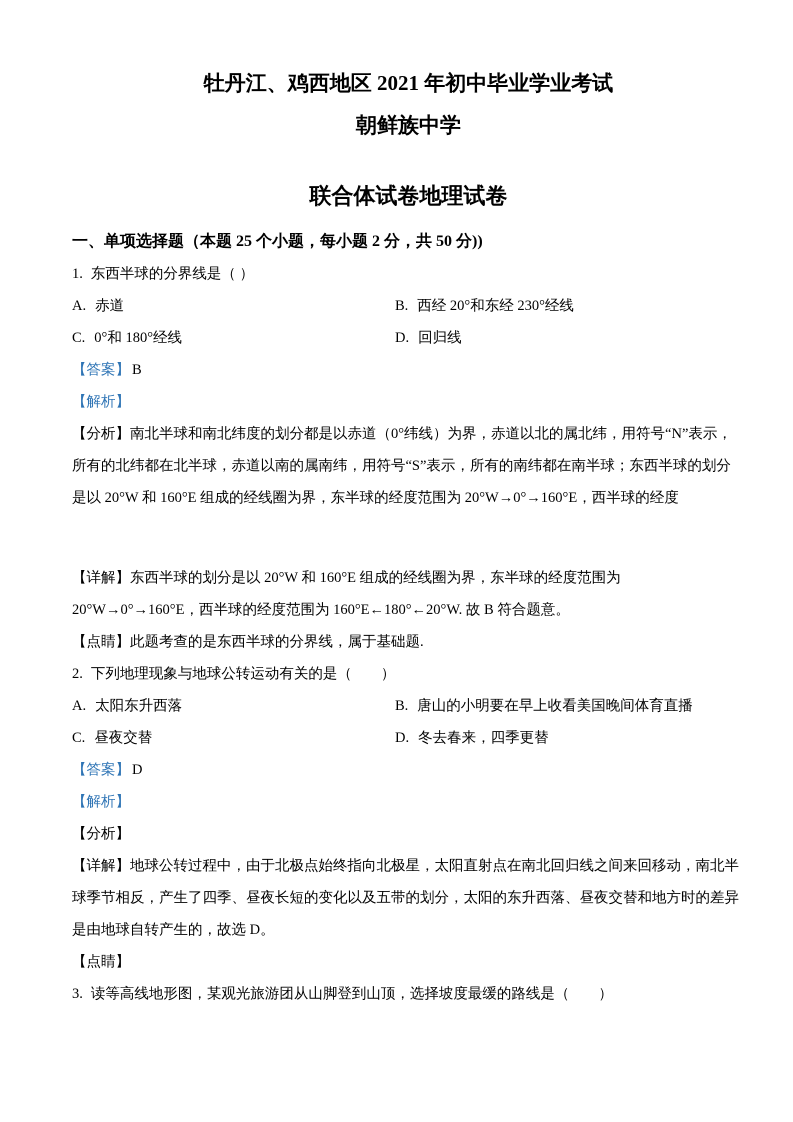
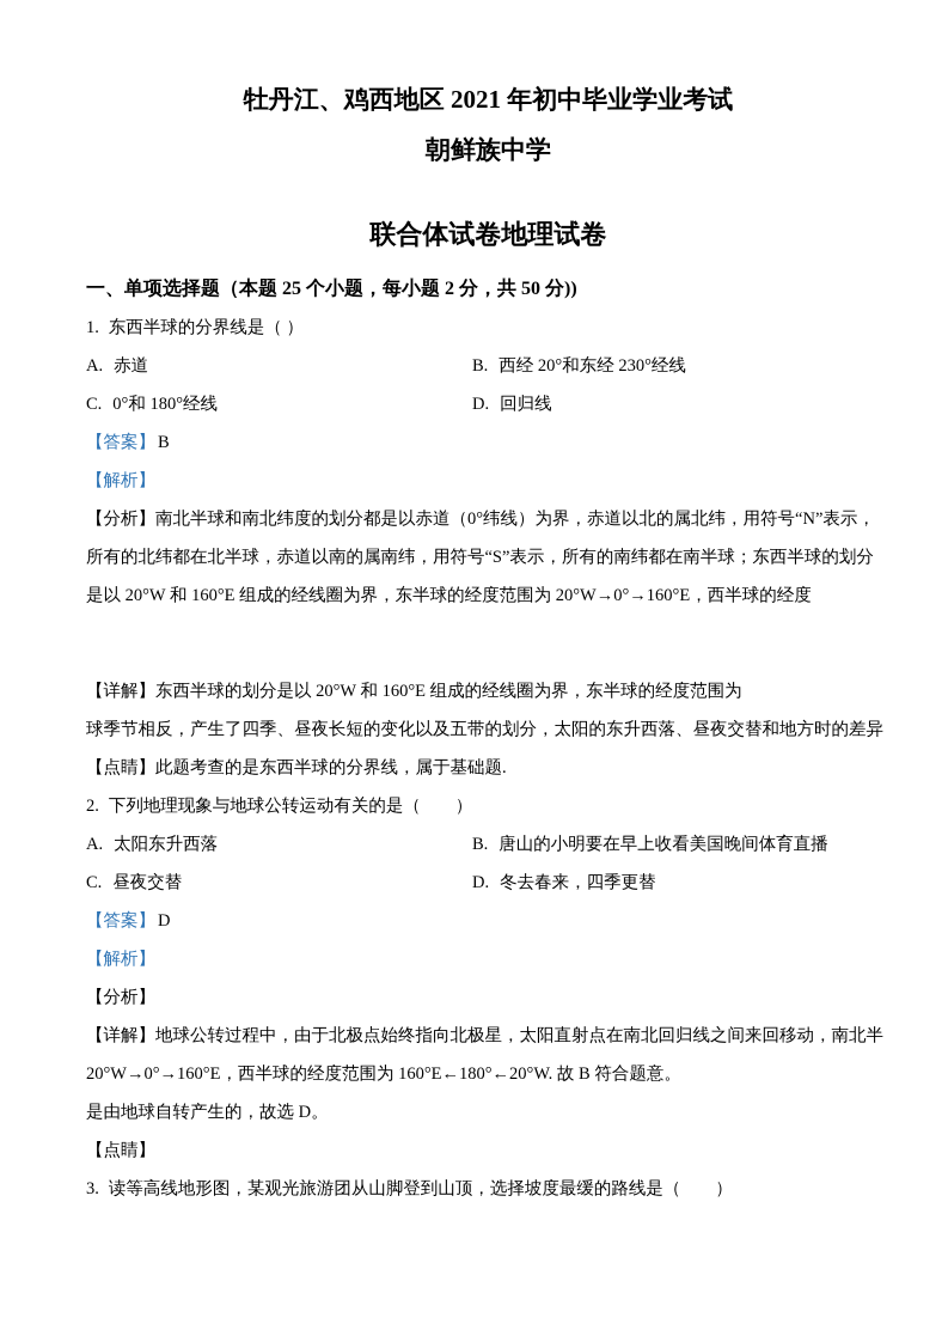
  牡丹江、鸡西地区 2021 年初中毕业学业考试
  朝鲜族中学
  联合体试卷地理试卷
  一、单项选择题（本题 25 个小题，每小题 2 分，共 50 分))
  1. 东西半球的分界线是（ ）
  A. 赤道
  B. 西经 20°和东经 230°经线
  C. 0°和 180°经线
  D. 回归线
  【答案】 B
  【解析】
  【分析】南北半球和南北纬度的划分都是以赤道（0°纬线）为界，赤道以北的属北纬，用符号“N”表示，
  所有的北纬都在北半球，赤道以南的属南纬，用符号“S”表示，所有的南纬都在南半球；东西半球的划分
  是以 20°W 和 160°E 组成的经线圈为界，东半球的经度范围为 20°W→0°→160°E，西半球的经度
  【详解】东西半球的划分是以 20°W 和 160°E 组成的经线圈为界，东半球的经度范围为
- 20°W→0°→160°E，西半球的经度范围为 160°E←180°←20°W. 故 B 符合题意。
+ 球季节相反，产生了四季、昼夜长短的变化以及五带的划分，太阳的东升西落、昼夜交替和地方时的差异
  【点睛】此题考查的是东西半球的分界线，属于基础题.
  2. 下列地理现象与地球公转运动有关的是（ ）
  A. 太阳东升西落
  B. 唐山的小明要在早上收看美国晚间体育直播
  C. 昼夜交替
  D. 冬去春来，四季更替
  【答案】 D
  【解析】
  【分析】
  【详解】地球公转过程中，由于北极点始终指向北极星，太阳直射点在南北回归线之间来回移动，南北半
- 球季节相反，产生了四季、昼夜长短的变化以及五带的划分，太阳的东升西落、昼夜交替和地方时的差异
+ 20°W→0°→160°E，西半球的经度范围为 160°E←180°←20°W. 故 B 符合题意。
  是由地球自转产生的，故选 D。
  【点睛】
  3. 读等高线地形图，某观光旅游团从山脚登到山顶，选择坡度最缓的路线是（ ）
